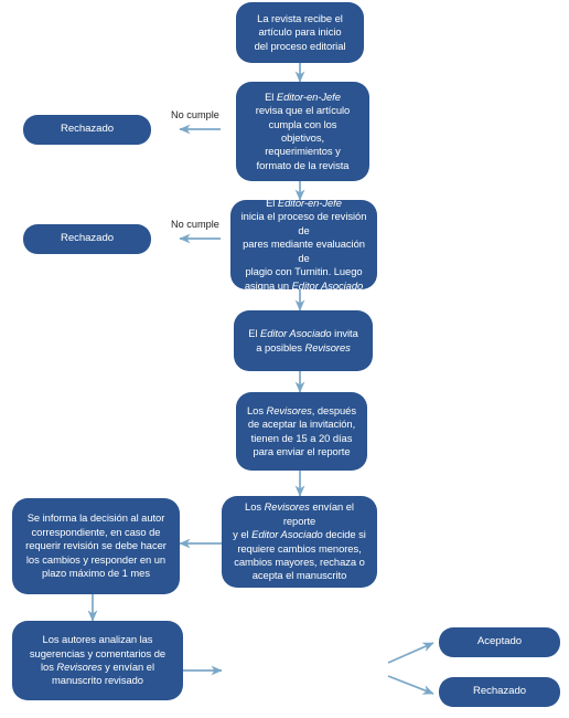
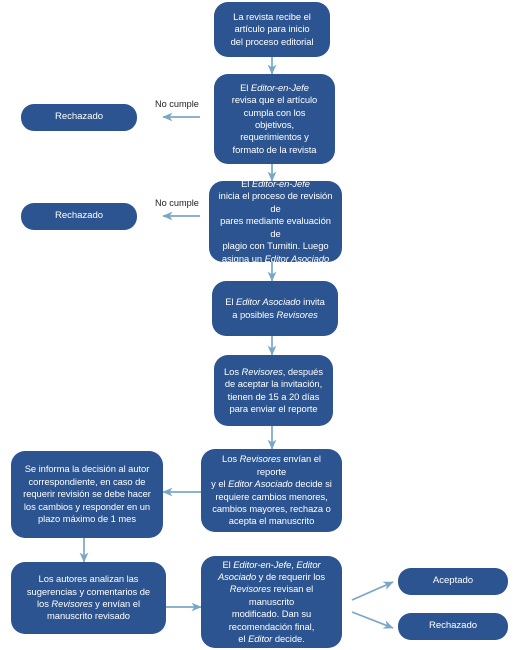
  La revista recibe el
  artículo para inicio
  del proceso editorial
  El Editor-en-Jefe
  revisa que el artículo
  cumpla con los objetivos,
  requerimientos y
  formato de la revista
  El Editor-en-Jefe
  inicia el proceso de revisión de
  pares mediante evaluación de
  plagio con Turnitin. Luego
  asigna un Editor Asociado
  El Editor Asociado invita
  a posibles Revisores
  Los Revisores, después
  de aceptar la invitación,
  tienen de 15 a 20 días
  para enviar el reporte
  Los Revisores envían el reporte
  y el Editor Asociado decide si
  requiere cambios menores,
  cambios mayores, rechaza o
  acepta el manuscrito
  Se informa la decisión al autor
  correspondiente, en caso de
  requerir revisión se debe hacer
  los cambios y responder en un
  plazo máximo de 1 mes
  Los autores analizan las
  sugerencias y comentarios de
  los Revisores y envían el
  manuscrito revisado
+ El Editor-en-Jefe, Editor
+ Asociado y de requerir los
+ Revisores revisan el manuscrito
+ modificado. Dan su
+ recomendación final,
+ el Editor decide.
  Rechazado
  Rechazado
  Aceptado
  Rechazado
  No cumple
  No cumple
